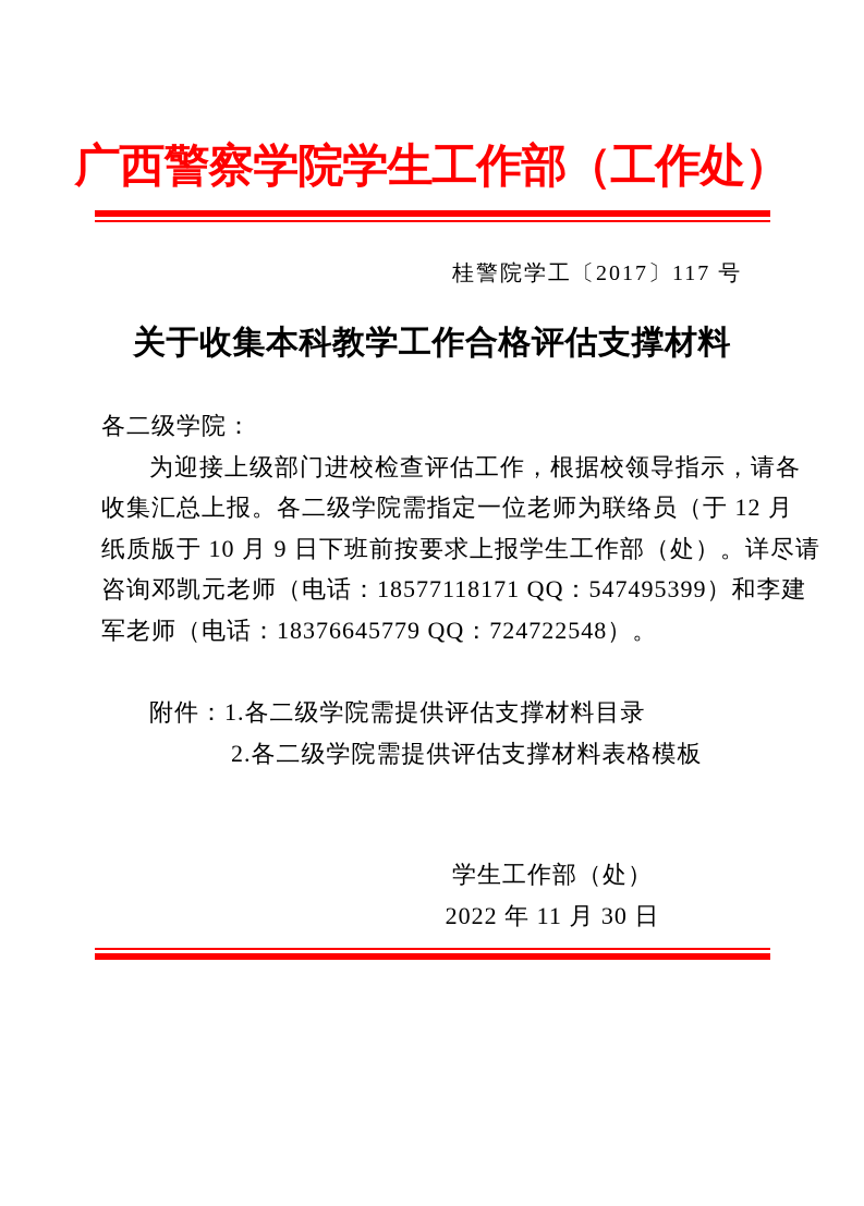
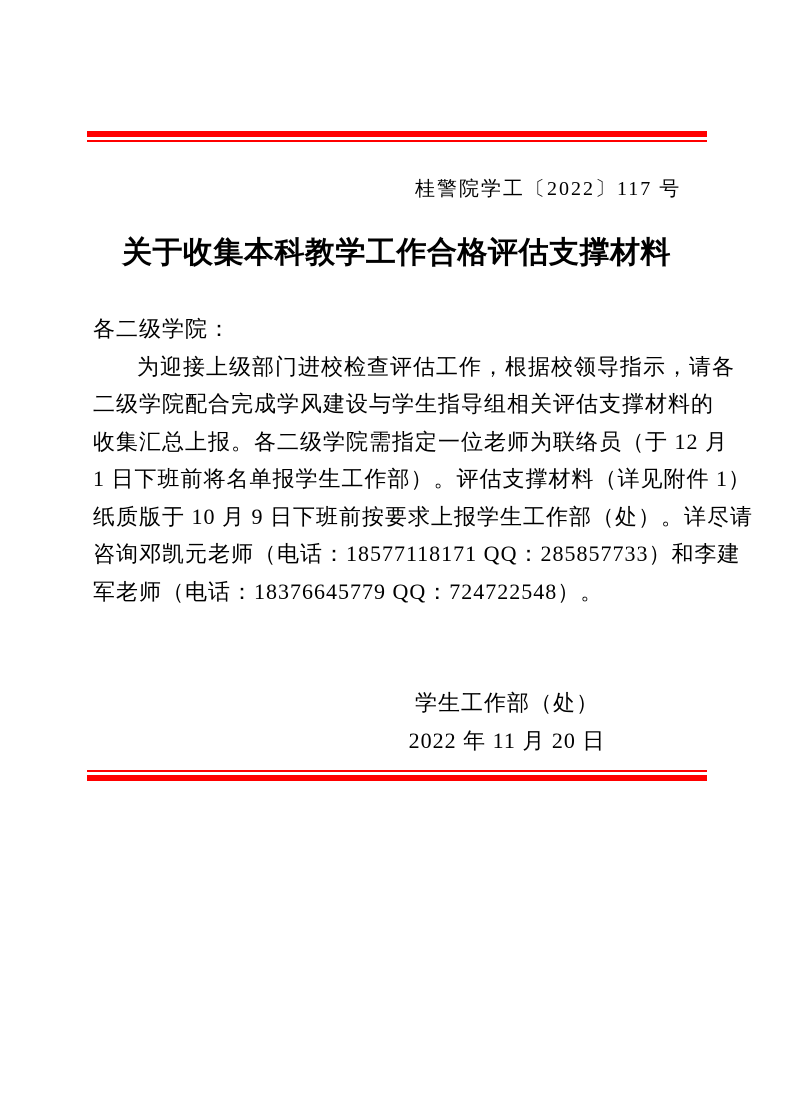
- 广西警察学院学生工作部（工作处）
- 桂警院学工〔2017〕117 号
+ 桂警院学工〔2022〕117 号
  关于收集本科教学工作合格评估支撑材料
  各二级学院：
  为迎接上级部门进校检查评估工作，根据校领导指示，请各
+ 二级学院配合完成学风建设与学生指导组相关评估支撑材料的
  收集汇总上报。各二级学院需指定一位老师为联络员（于 12 月
+ 1 日下班前将名单报学生工作部）。评估支撑材料（详见附件 1）
  纸质版于 10 月 9 日下班前按要求上报学生工作部（处）。详尽请
- 咨询邓凯元老师（电话：18577118171 QQ：547495399）和李建
+ 咨询邓凯元老师（电话：18577118171 QQ：285857733）和李建
  军老师（电话：18376645779 QQ：724722548）。
- 附件：1.各二级学院需提供评估支撑材料目录
- 2.各二级学院需提供评估支撑材料表格模板
  学生工作部（处）
- 2022 年 11 月 30 日
+ 2022 年 11 月 20 日
